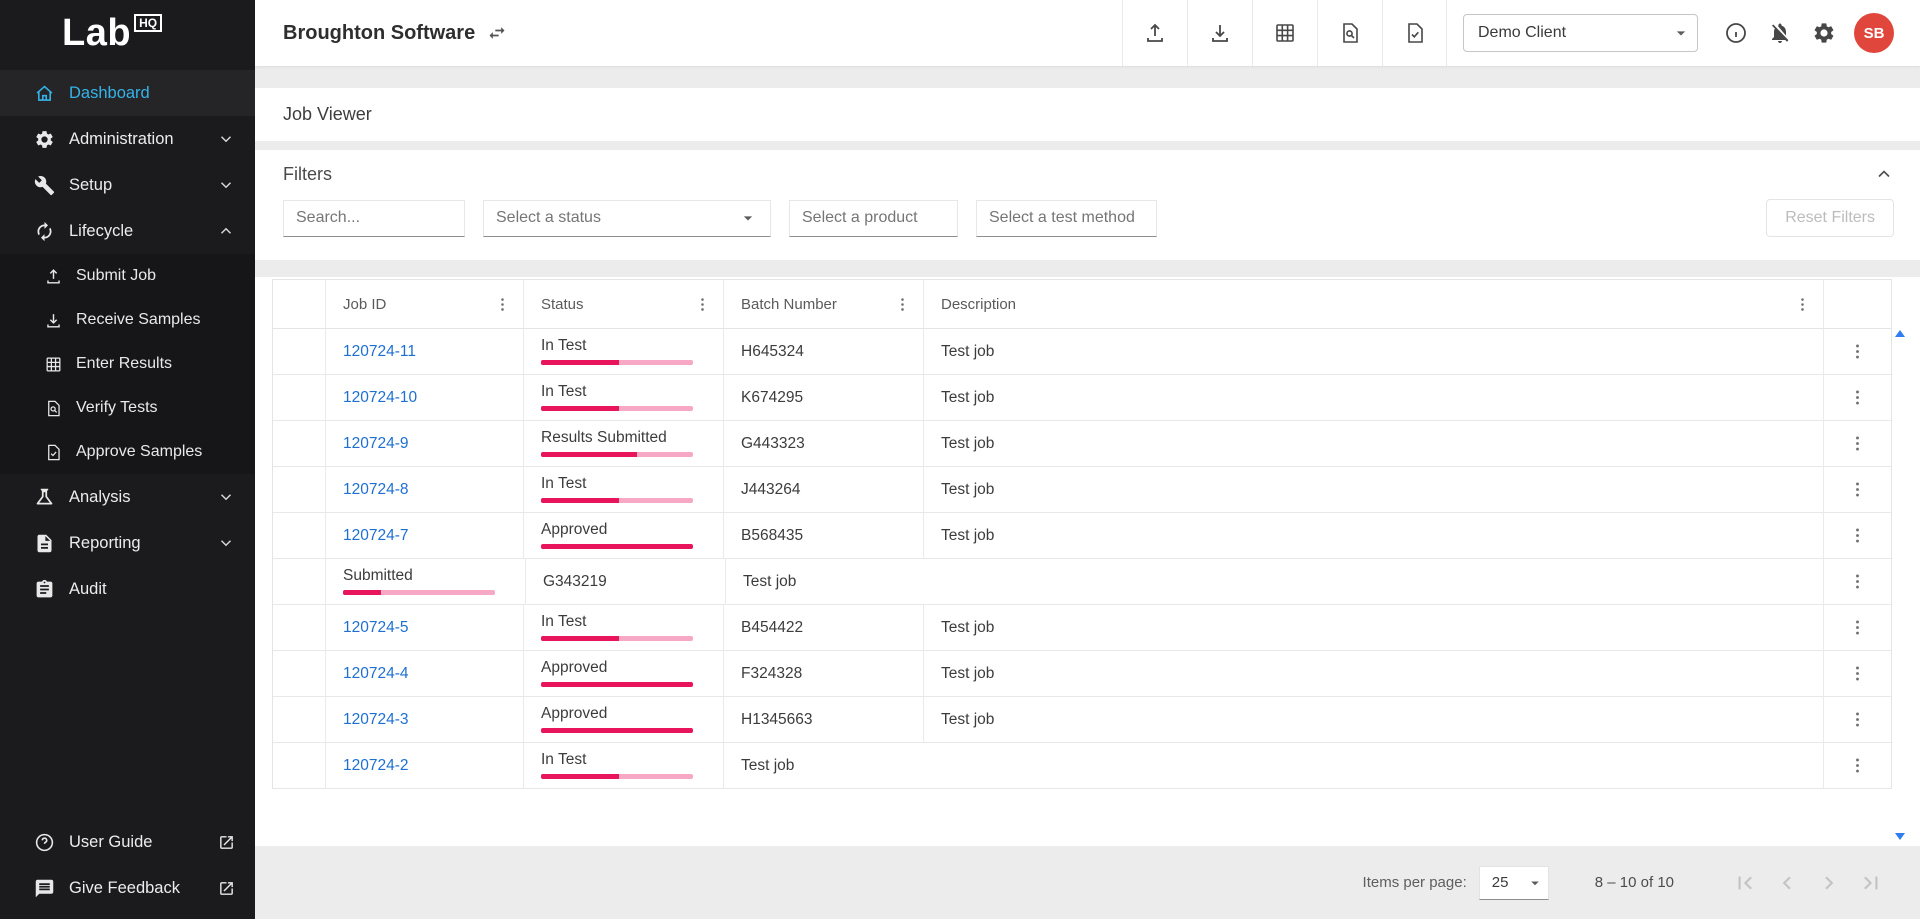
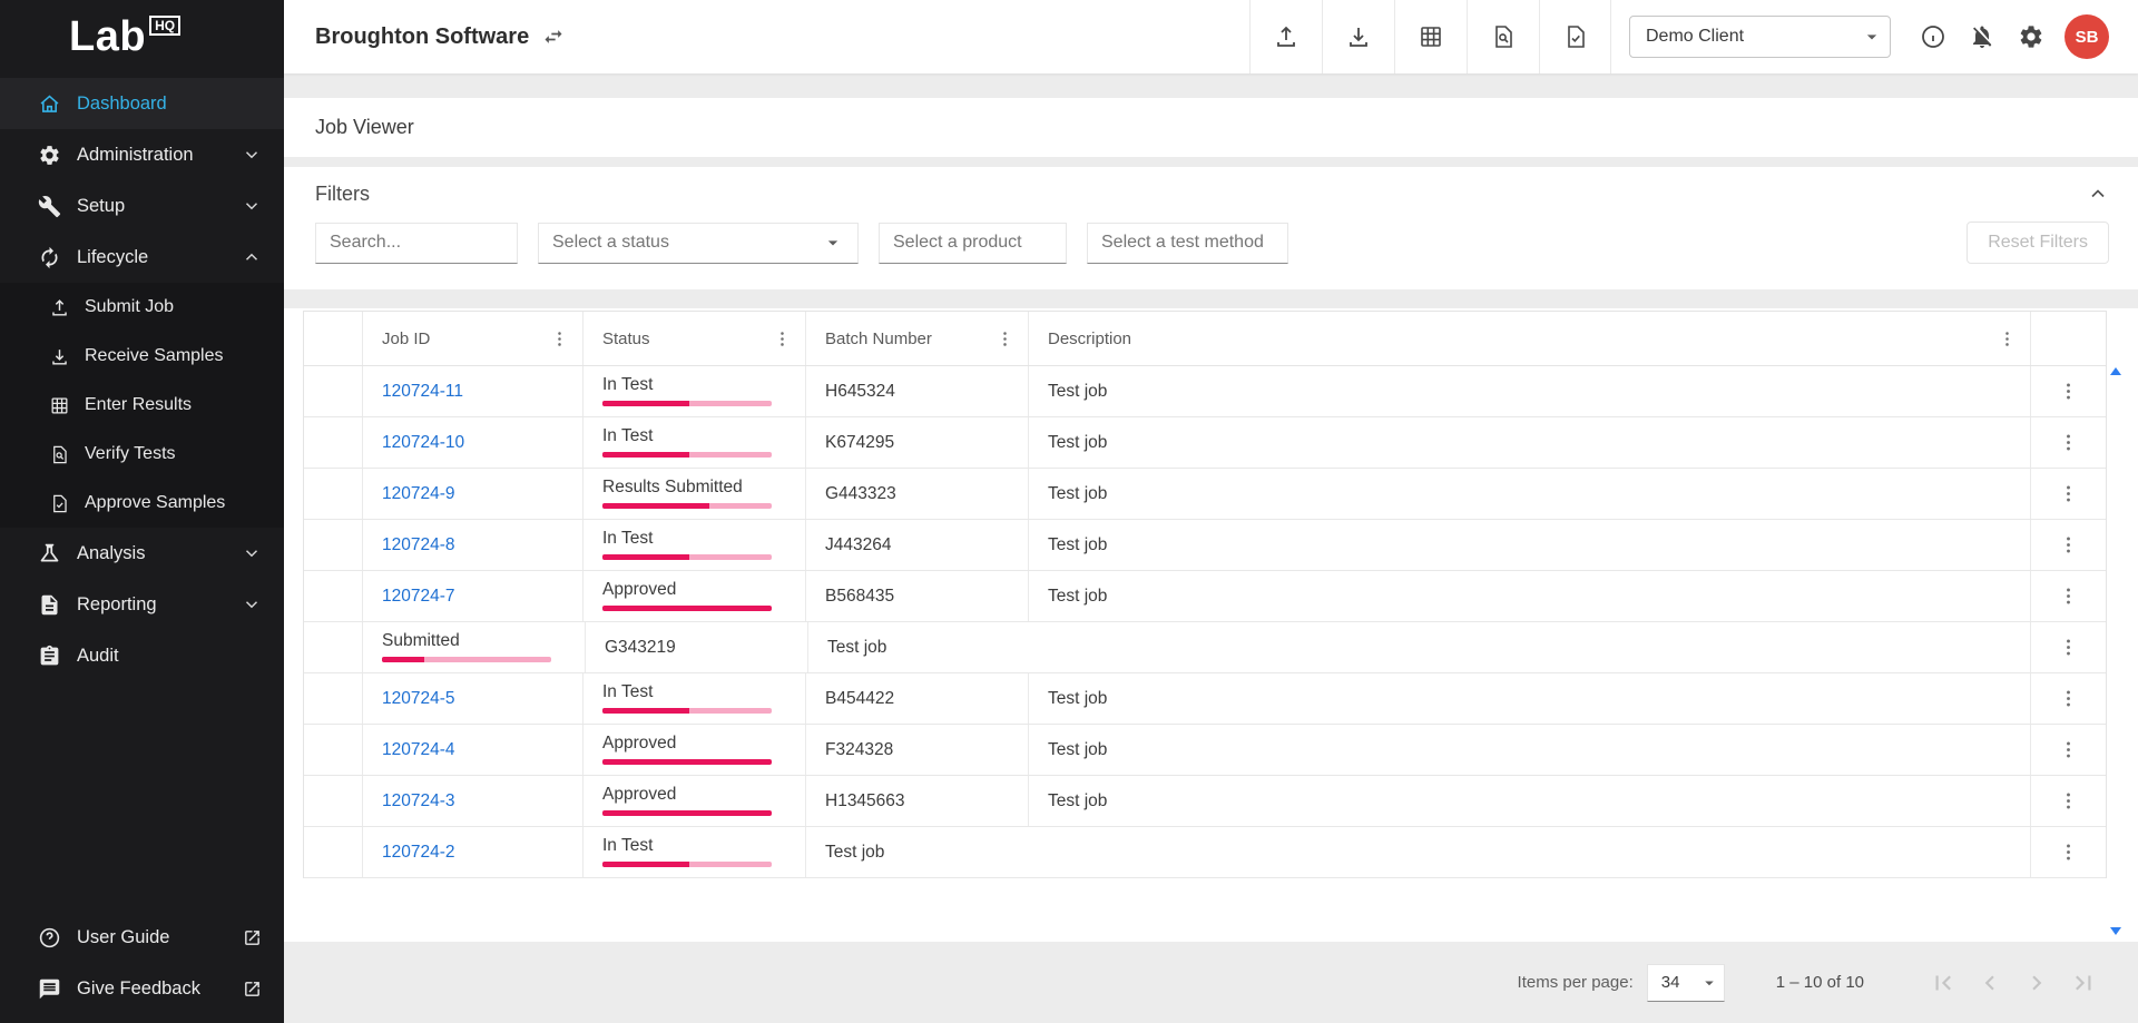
  Lab
  HQ
  Dashboard
  Administration
  Setup
  Lifecycle
  Submit Job
  Receive Samples
  Enter Results
  Verify Tests
  Approve Samples
  Analysis
  Reporting
  Audit
  User Guide
  Give Feedback
  Broughton Software
  Demo Client
  SB
  Job Viewer
  Filters
  Search...
  Select a status
  Select a product
  Select a test method
  Reset Filters
  Job ID
  Status
  Batch Number
  Description
  120724-11
  In Test
  H645324
  Test job
  120724-10
  In Test
  K674295
  Test job
  120724-9
  Results Submitted
  G443323
  Test job
  120724-8
  In Test
  J443264
  Test job
  120724-7
  Approved
  B568435
  Test job
  Submitted
  G343219
  Test job
  120724-5
  In Test
  B454422
  Test job
  120724-4
  Approved
  F324328
  Test job
  120724-3
  Approved
  H1345663
  Test job
  120724-2
  In Test
  Test job
  Items per page:
- 25
+ 34
- 8 – 10 of 10
+ 1 – 10 of 10
